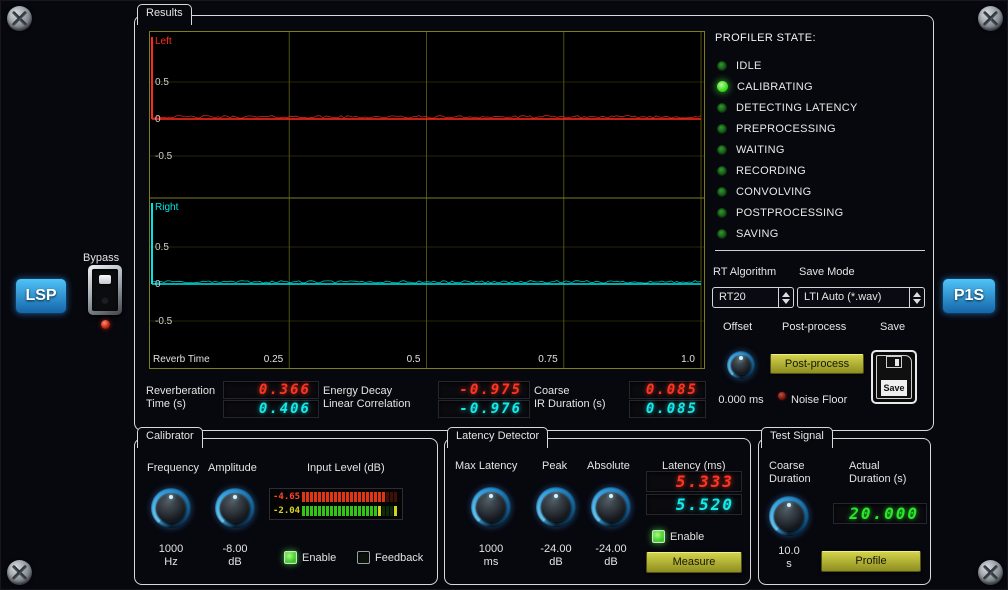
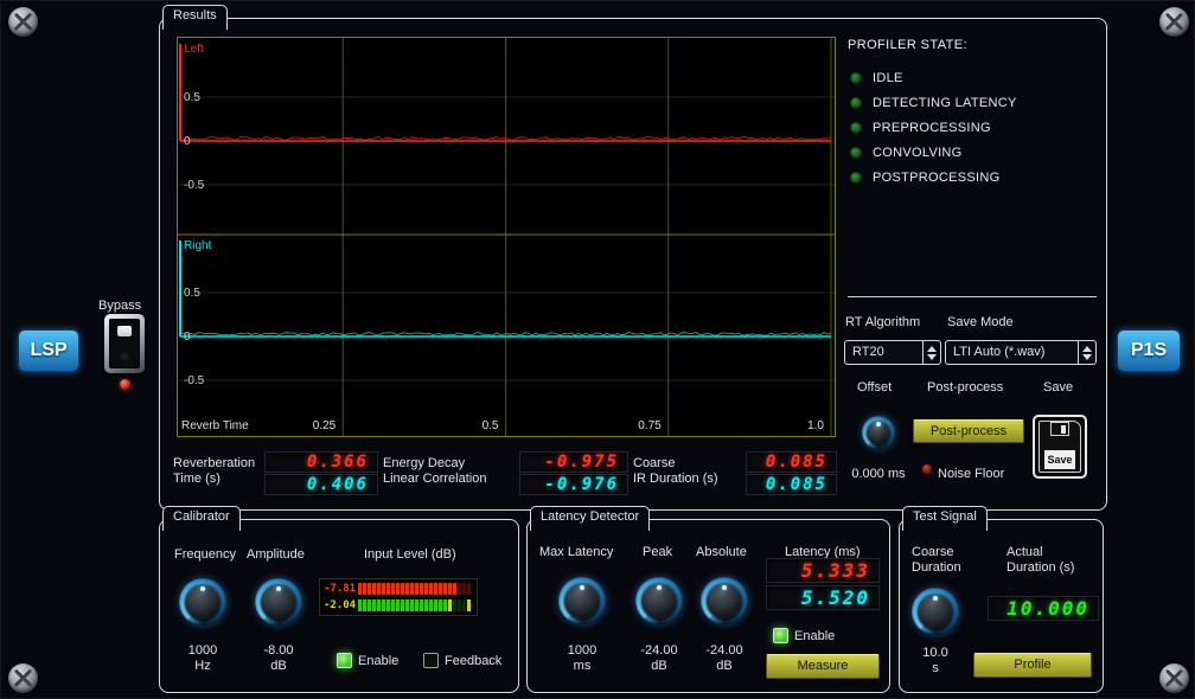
  LSP
  P1S
  Bypass
  Results
  Left
  0.5
  0
  -0.5
  Right
  0.5
  0
  -0.5
  Reverb Time
  0.25
  0.5
  0.75
  1.0
  PROFILER STATE:
  IDLE
- CALIBRATING
  DETECTING LATENCY
  PREPROCESSING
- WAITING
- RECORDING
  CONVOLVING
  POSTPROCESSING
- SAVING
  RT Algorithm
  Save Mode
  RT20
  LTI Auto (*.wav)
  Offset
  Post-process
  Save
  Post-process
  Save
  0.000 ms
  Noise Floor
  Reverberation
  Time (s)
  0.366
  0.406
  Energy Decay
  Linear Correlation
  -0.975
  -0.976
  Coarse
  IR Duration (s)
  0.085
  0.085
  Calibrator
  Frequency
  Amplitude
  Input Level (dB)
- -4.65
+ -7.81
  -2.04
  1000
  Hz
  -8.00
  dB
  Enable
  Feedback
  Latency Detector
  Max Latency
  Peak
  Absolute
  Latency (ms)
  5.333
  5.520
  Enable
  1000
  ms
  -24.00
  dB
  -24.00
  dB
  Measure
  Test Signal
  Coarse
  Duration
  Actual
  Duration (s)
- 20.000
+ 10.000
  10.0
  s
  Profile
